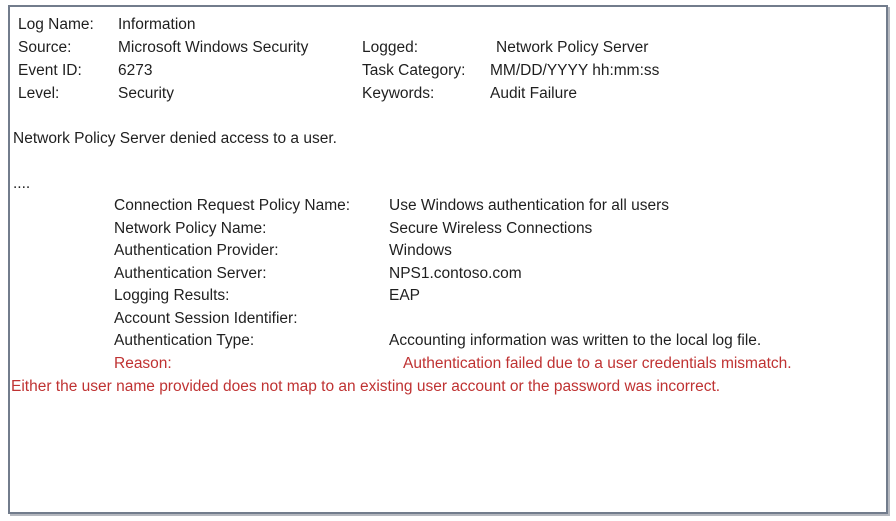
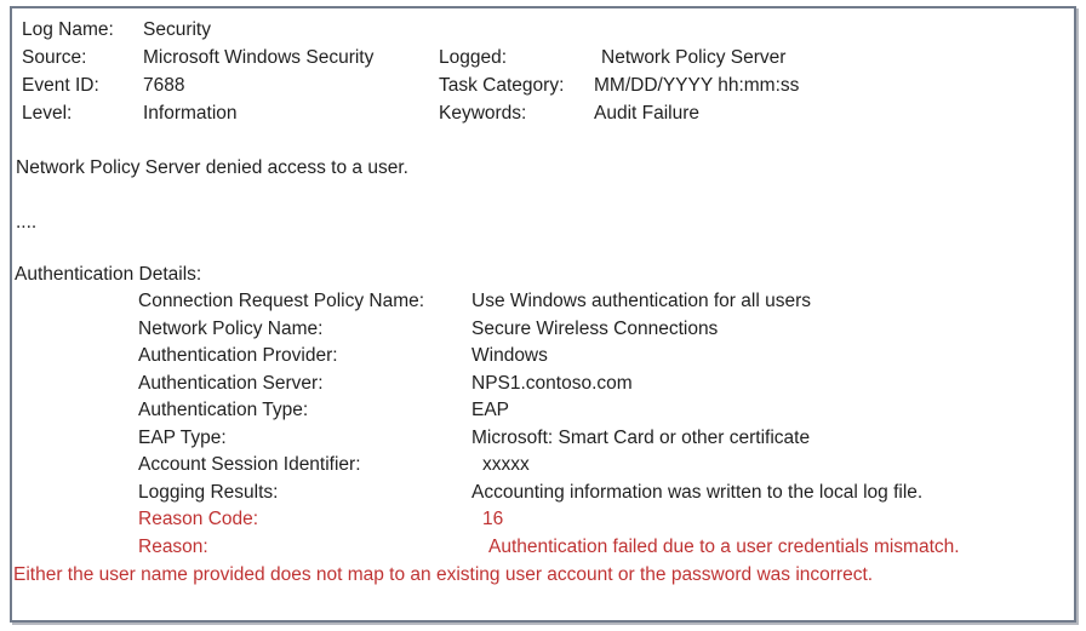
  Log Name:
- Information
+ Security
  Source:
  Microsoft Windows Security
  Logged:
  Network Policy Server
  Event ID:
- 6273
+ 7688
  Task Category:
  MM/DD/YYYY hh:mm:ss
  Level:
- Security
+ Information
  Keywords:
  Audit Failure
  Network Policy Server denied access to a user.
  ....
+ Authentication Details:
  Connection Request Policy Name:
  Use Windows authentication for all users
  Network Policy Name:
  Secure Wireless Connections
  Authentication Provider:
  Windows
  Authentication Server:
  NPS1.contoso.com
- Logging Results:
+ Authentication Type:
  EAP
+ EAP Type:
+ Microsoft: Smart Card or other certificate
  Account Session Identifier:
+ xxxxx
- Authentication Type:
+ Logging Results:
  Accounting information was written to the local log file.
+ Reason Code:
+ 16
  Reason:
  Authentication failed due to a user credentials mismatch.
  Either the user name provided does not map to an existing user account or the password was incorrect.
